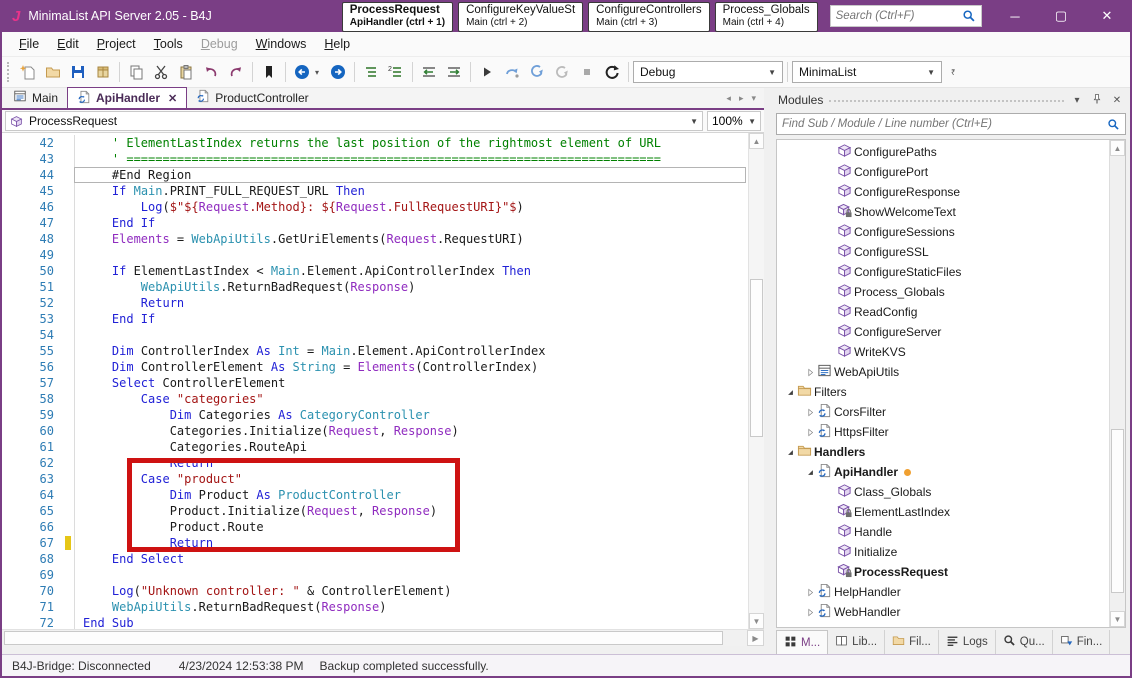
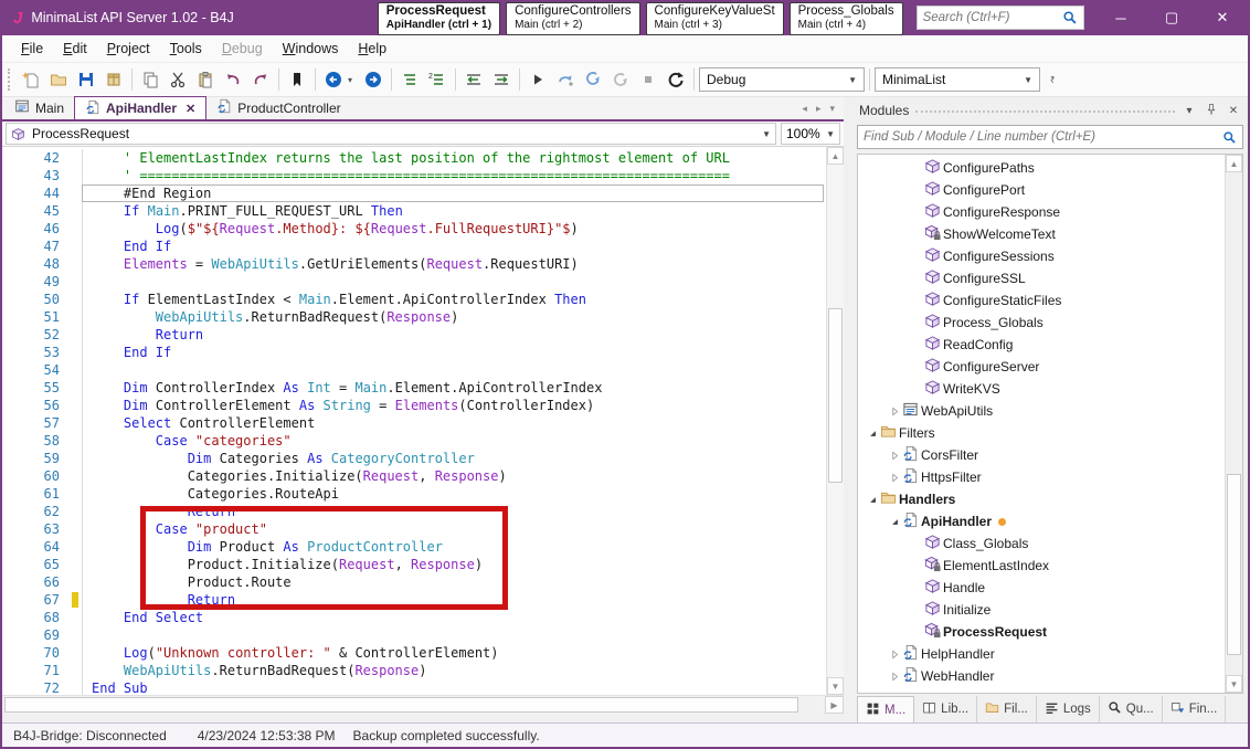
  J
- MinimaList API Server 2.05 - B4J
+ MinimaList API Server 1.02 - B4J
  ProcessRequest
  ApiHandler (ctrl + 1)
- ConfigureKeyValueSt
+ ConfigureControllers
  Main (ctrl + 2)
- ConfigureControllers
+ ConfigureKeyValueSt
  Main (ctrl + 3)
  Process_Globals
  Main (ctrl + 4)
  Search (Ctrl+F)
  ─
  ▢
  ✕
  File
  Edit
  Project
  Tools
  Debug
  Windows
  Help
  ▾
  Debug
  ▼
  MinimaList
  ▼
  ₹
  Main
  ApiHandler
  ✕
  ProductController
  ◂
  ▸
  ▾
  ProcessRequest
  ▼
  100%
  ▼
  42
  ' ElementLastIndex returns the last position of the rightmost element of URL
  43
  ' ==========================================================================
  44
  #End Region
  45
  If Main.PRINT_FULL_REQUEST_URL Then
  46
  Log($"${Request.Method}: ${Request.FullRequestURI}"$)
  47
  End If
  48
  Elements = WebApiUtils.GetUriElements(Request.RequestURI)
  49
  50
  If ElementLastIndex < Main.Element.ApiControllerIndex Then
  51
  WebApiUtils.ReturnBadRequest(Response)
  52
  Return
  53
  End If
  54
  55
  Dim ControllerIndex As Int = Main.Element.ApiControllerIndex
  56
  Dim ControllerElement As String = Elements(ControllerIndex)
  57
  Select ControllerElement
  58
  Case "categories"
  59
  Dim Categories As CategoryController
  60
  Categories.Initialize(Request, Response)
  61
  Categories.RouteApi
  62
  Return
  63
  Case "product"
  64
  Dim Product As ProductController
  65
  Product.Initialize(Request, Response)
  66
  Product.Route
  67
  Return
  68
  End Select
  69
  70
  Log("Unknown controller: " & ControllerElement)
  71
  WebApiUtils.ReturnBadRequest(Response)
  72
  End Sub
  ▲
  ▼
  ▶
  Modules
  ▾
  ✕
  Find Sub / Module / Line number (Ctrl+E)
  ConfigurePaths
  ConfigurePort
  ConfigureResponse
  ShowWelcomeText
  ConfigureSessions
  ConfigureSSL
  ConfigureStaticFiles
  Process_Globals
  ReadConfig
  ConfigureServer
  WriteKVS
  WebApiUtils
  Filters
  CorsFilter
  HttpsFilter
  Handlers
  ApiHandler
  Class_Globals
  ElementLastIndex
  Handle
  Initialize
  ProcessRequest
  HelpHandler
  WebHandler
  ▲
  ▼
  M...
  Lib...
  Fil...
  Logs
  Qu...
  Fin...
  B4J-Bridge: Disconnected
  4/23/2024 12:53:38 PM
  Backup completed successfully.
